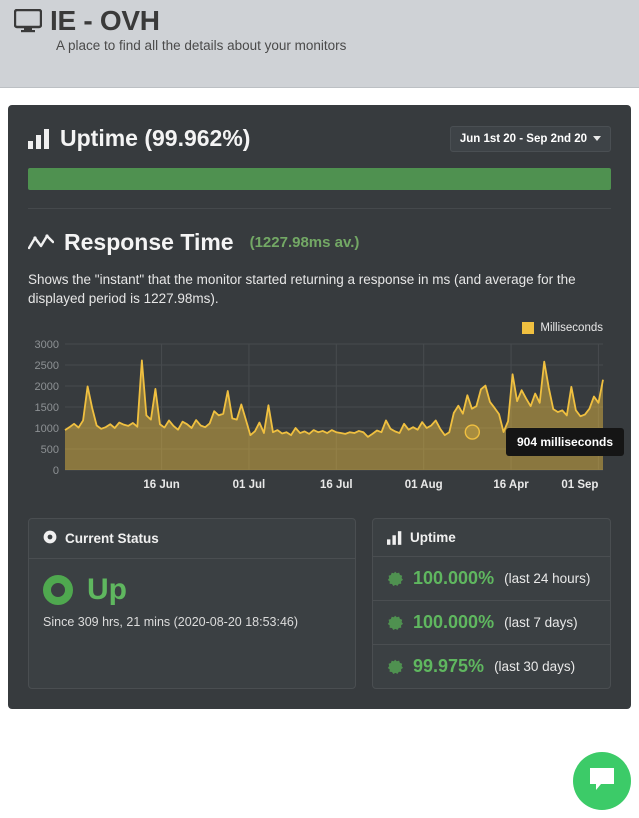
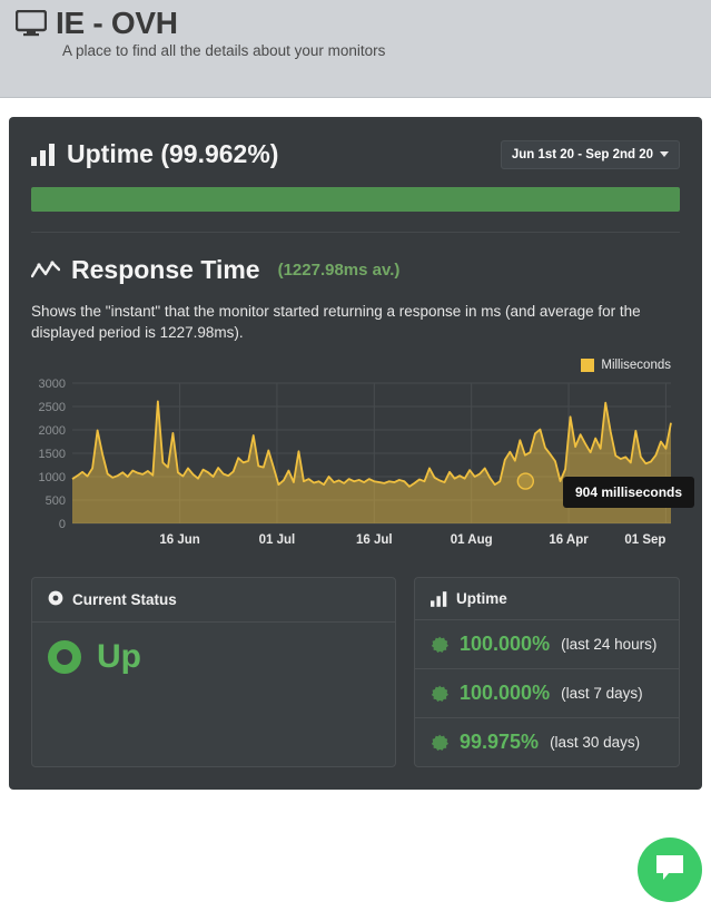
  IE - OVH
  A place to find all the details about your monitors
  Uptime (99.962%)
  Jun 1st 20 - Sep 2nd 20
  Response Time
  (1227.98ms av.)
  Shows the "instant" that the monitor started returning a response in ms (and average for the displayed period is 1227.98ms).
  Milliseconds
  0
  500
  1000
  1500
  2000
  2500
  3000
  16 Jun
  01 Jul
  16 Jul
  01 Aug
  16 Apr
  01 Sep
  904 milliseconds
  Current Status
  Up
- Since 309 hrs, 21 mins (2020-08-20 18:53:46)
  Uptime
  100.000%
  (last 24 hours)
  100.000%
  (last 7 days)
  99.975%
  (last 30 days)
